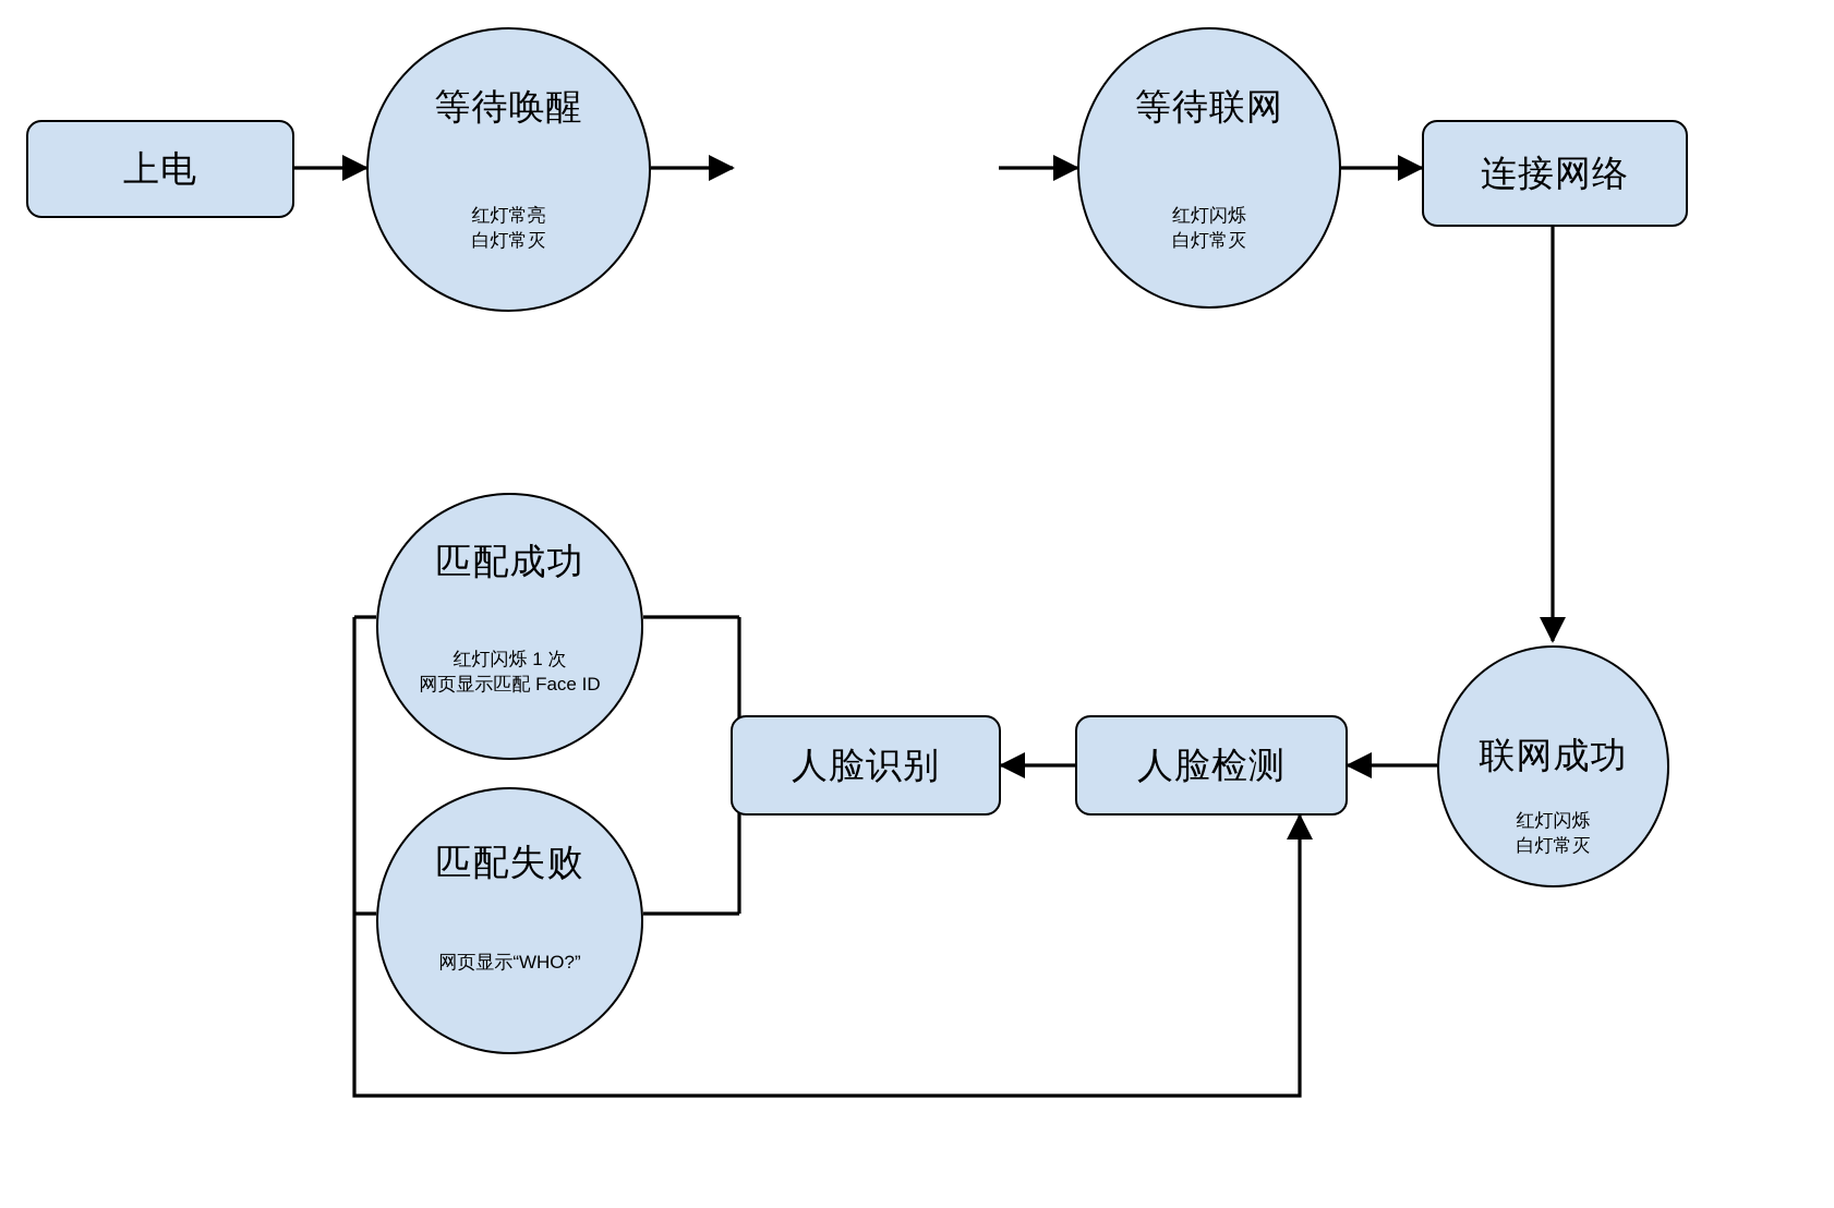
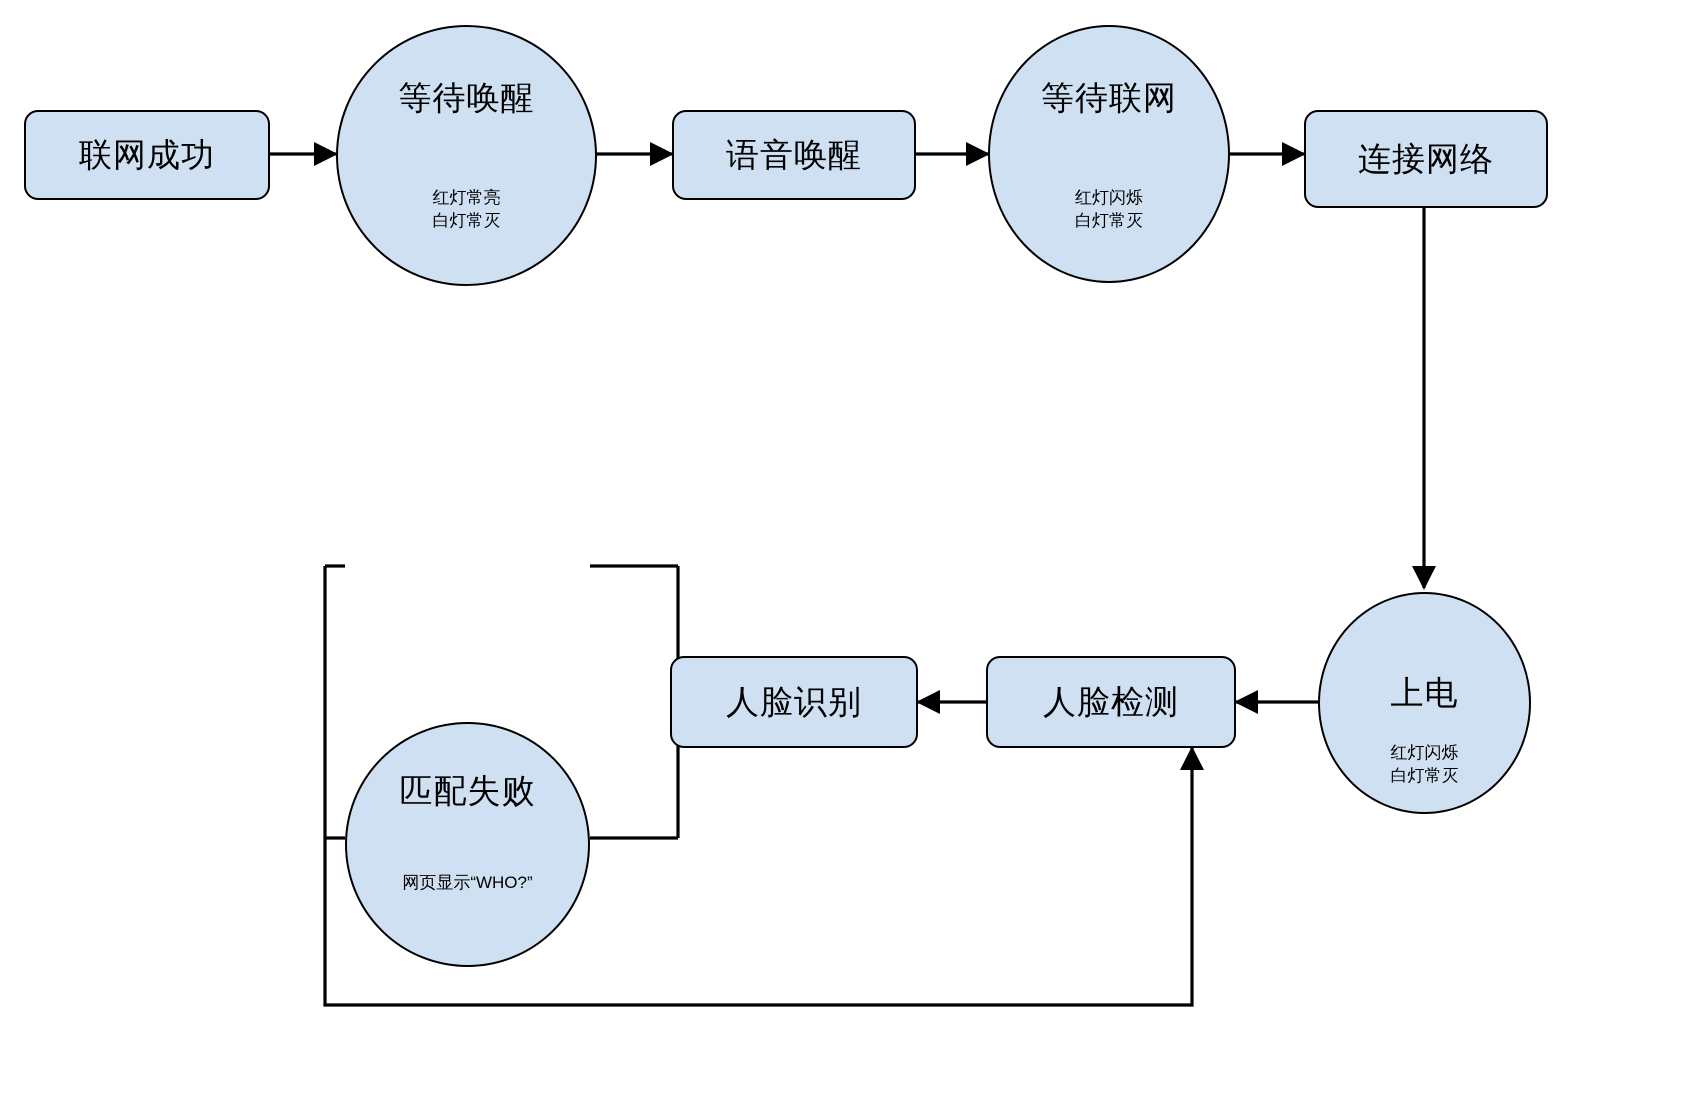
- 上电
+ 联网成功
  等待唤醒
  红灯常亮
  白灯常灭
+ 语音唤醒
  等待联网
  红灯闪烁
  白灯常灭
  连接网络
- 联网成功
+ 上电
  红灯闪烁
  白灯常灭
  人脸检测
  人脸识别
- 匹配成功
- 红灯闪烁 1 次
- 网页显示匹配 Face ID
  匹配失败
  网页显示“WHO?”
